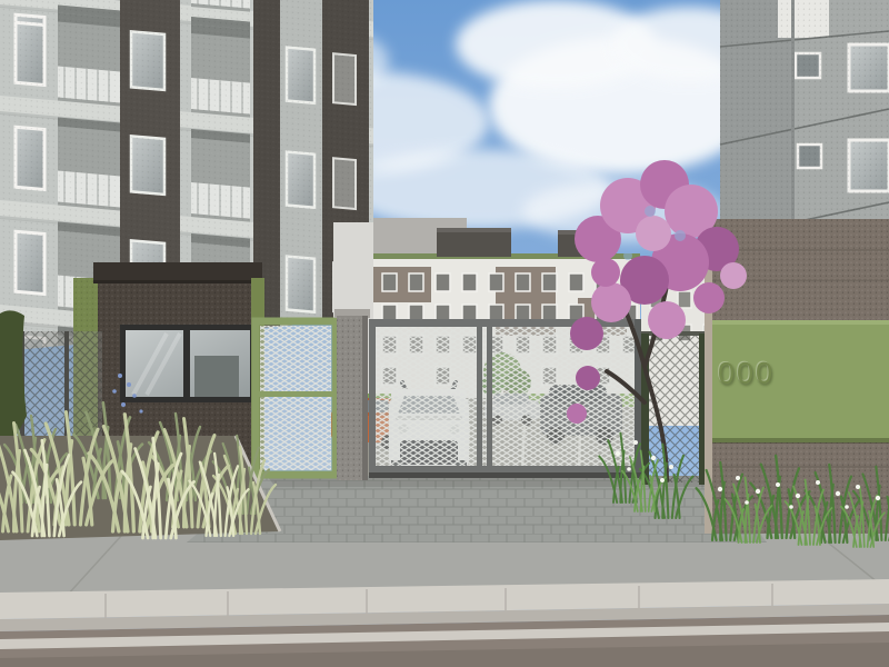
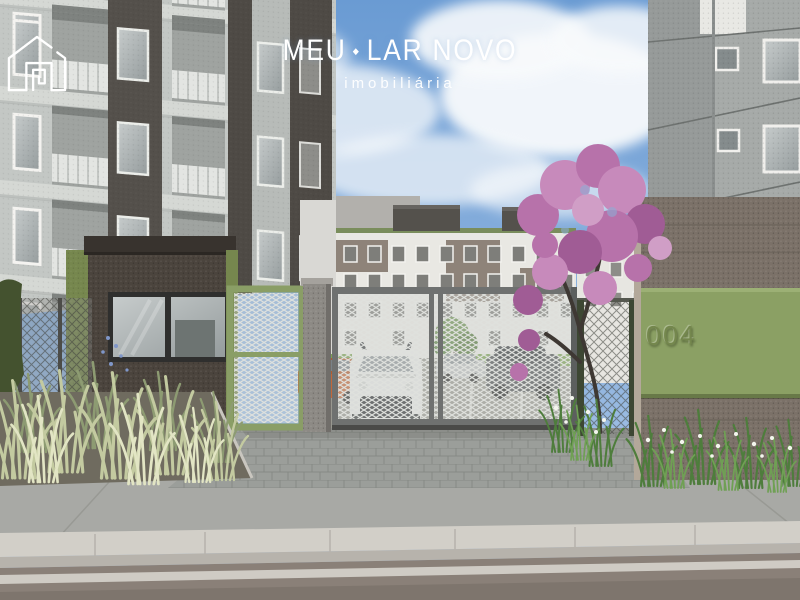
+ MEU ◆ LAR NOVO
+ imobiliária
- 000
+ 004
